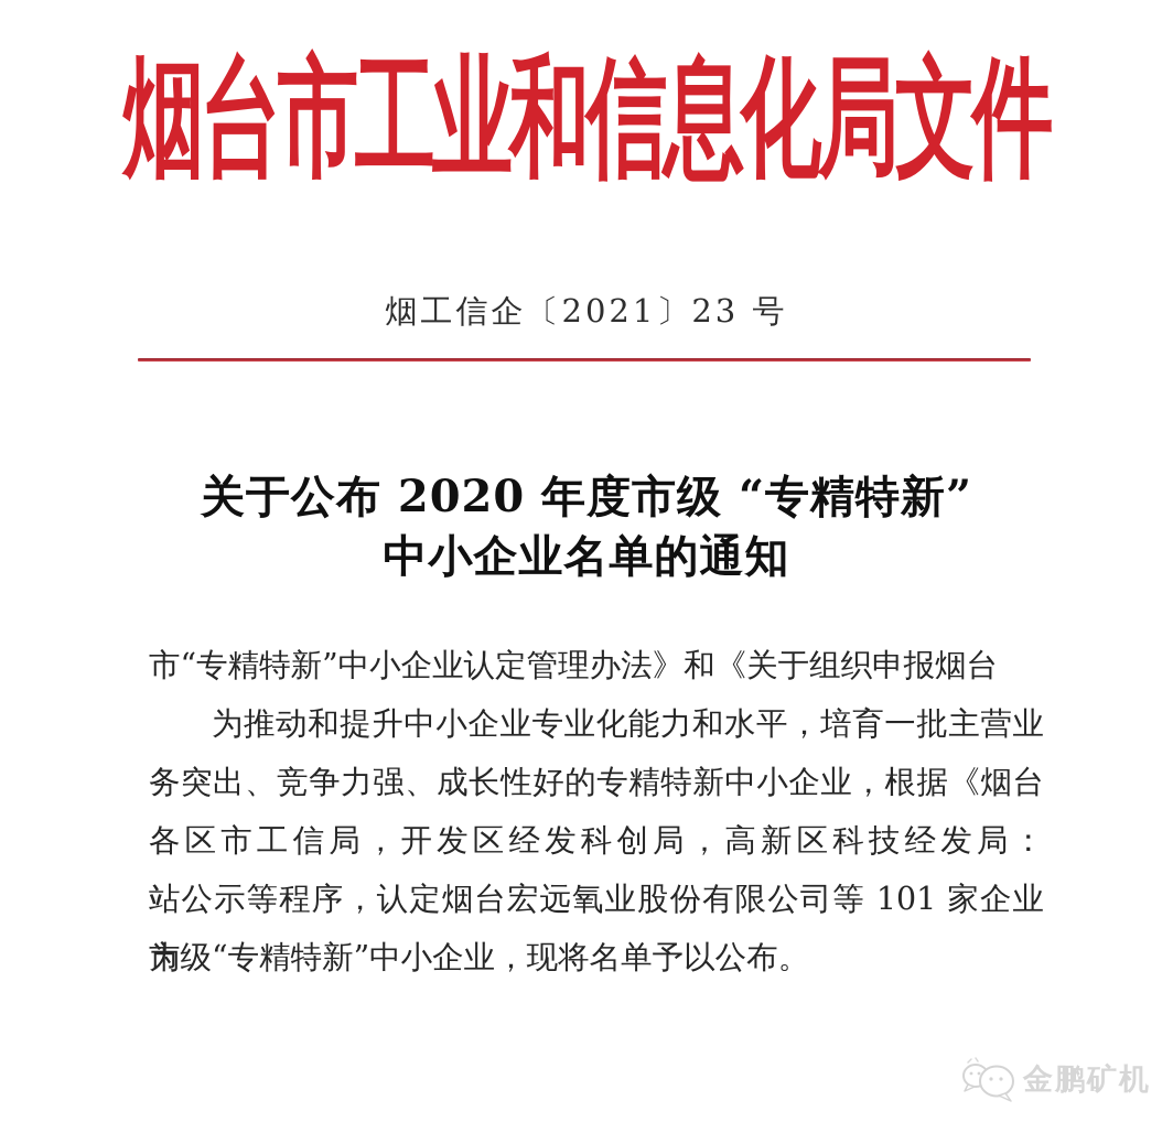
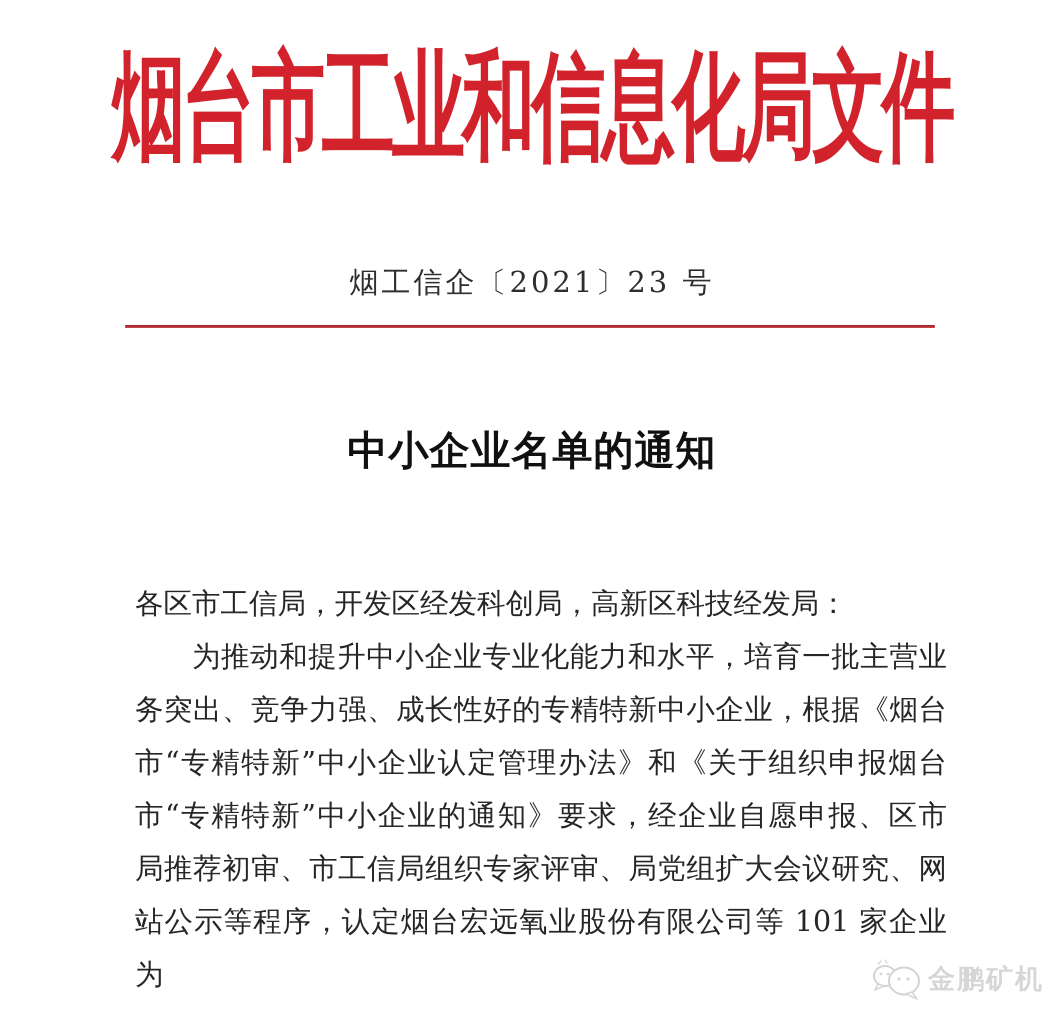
  烟台市工业和信息化局文件
  烟工信企〔2021〕23 号
- 关于公布 2020 年度市级 “专精特新”
  中小企业名单的通知
- 市“专精特新”中小企业认定管理办法》和《关于组织申报烟台
+ 各区市工信局，开发区经发科创局，高新区科技经发局：
  为推动和提升中小企业专业化能力和水平，培育一批主营业
  务突出、竞争力强、成长性好的专精特新中小企业，根据《烟台
- 各区市工信局，开发区经发科创局，高新区科技经发局：
+ 市“专精特新”中小企业认定管理办法》和《关于组织申报烟台
+ 市“专精特新”中小企业的通知》要求，经企业自愿申报、区市
+ 局推荐初审、市工信局组织专家评审、局党组扩大会议研究、网
  站公示等程序，认定烟台宏远氧业股份有限公司等 101 家企业为
- 市级“专精特新”中小企业，现将名单予以公布。
  金鹏矿机
